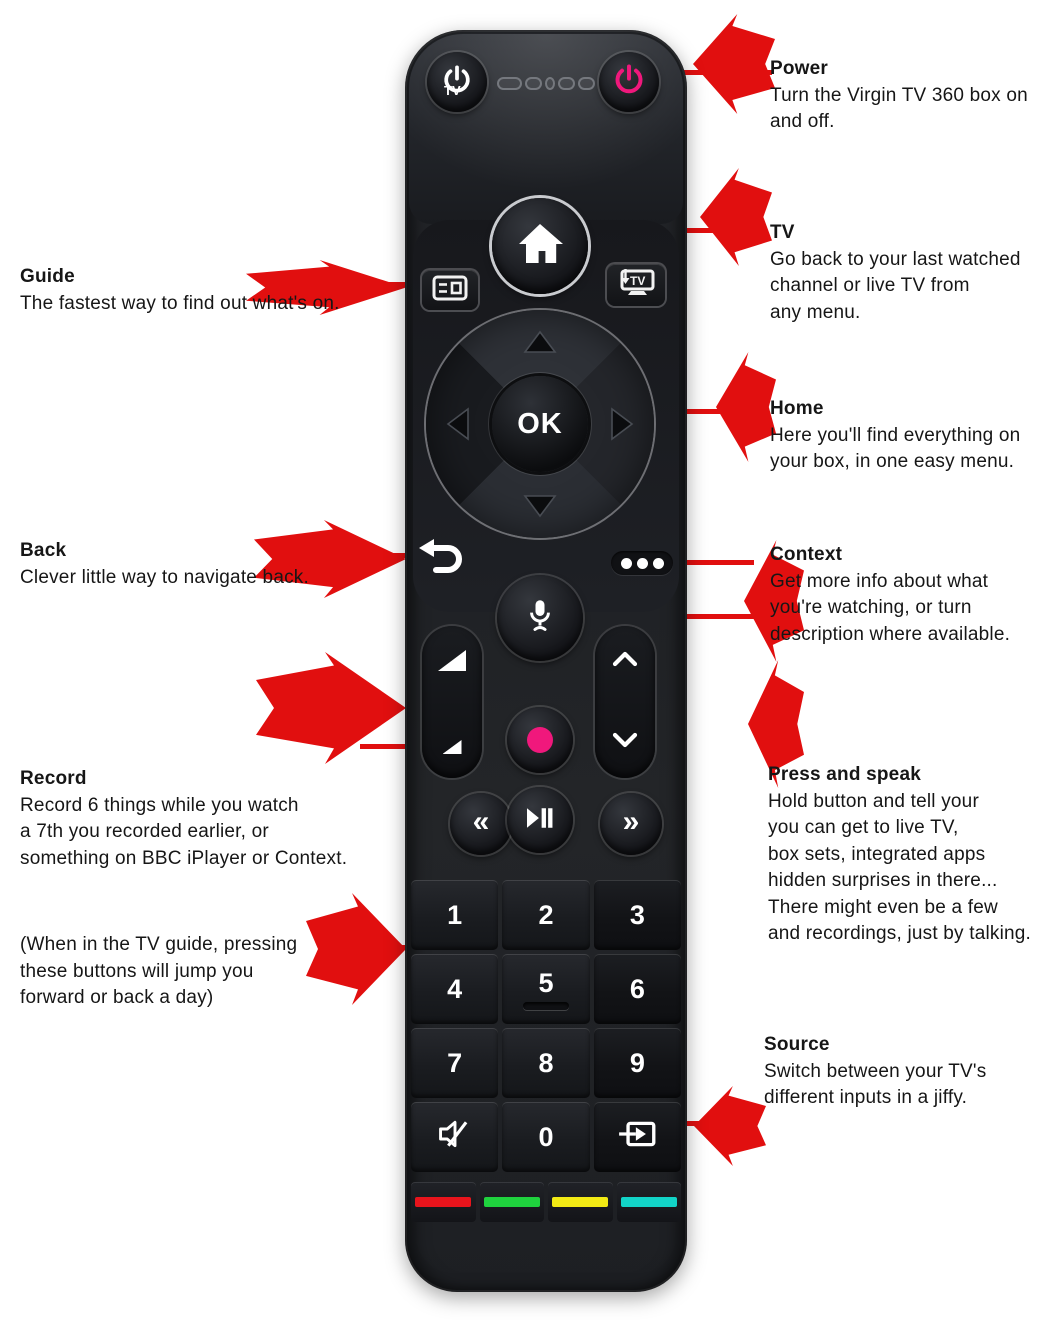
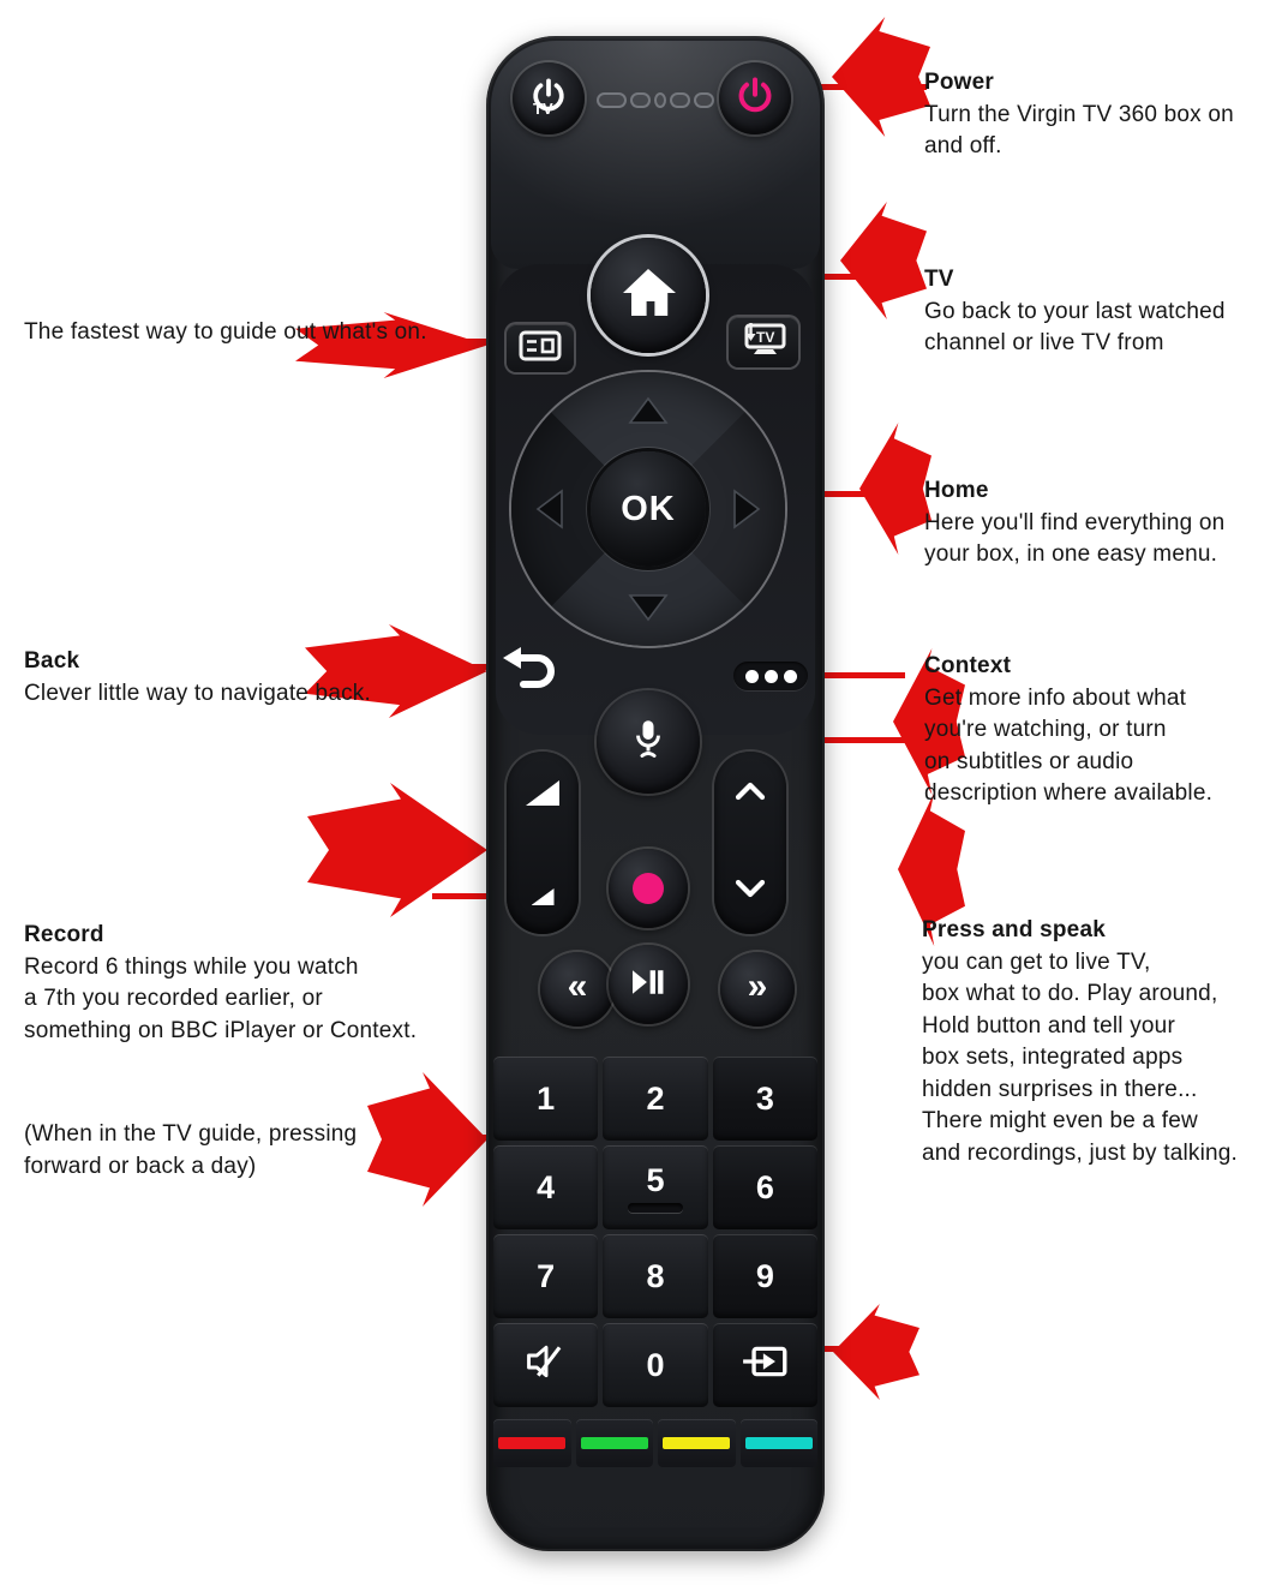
  Power
  Turn the Virgin TV 360 box on
  and off.
- Guide
- The fastest way to find out what's on.
+ The fastest way to guide out what's on.
  TV
  Go back to your last watched
  channel or live TV from
- any menu.
  Home
  Here you'll find everything on
  your box, in one easy menu.
  Back
  Clever little way to navigate back.
  Context
  Get more info about what
  you're watching, or turn
+ on subtitles or audio
  description where available.
  Record
  Record 6 things while you watch
  a 7th you recorded earlier, or
  something on BBC iPlayer or Context.
  Press and speak
- Hold button and tell your
+ you can get to live TV,
+ box what to do. Play around,
- you can get to live TV,
+ Hold button and tell your
  box sets, integrated apps
  hidden surprises in there...
  There might even be a few
  and recordings, just by talking.
  (When in the TV guide, pressing
- these buttons will jump you
  forward or back a day)
- Source
- Switch between your TV's
- different inputs in a jiffy.
  TV
  TV
  OK
  «
  »
  1
  2
  3
  4
  5
  6
  7
  8
  9
  0
